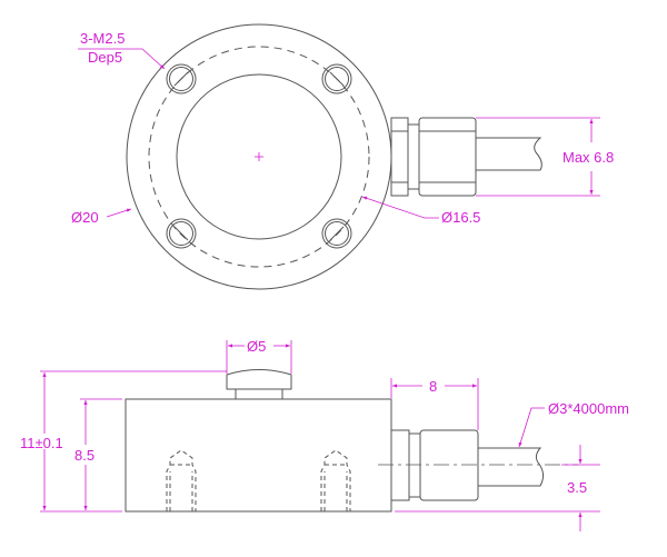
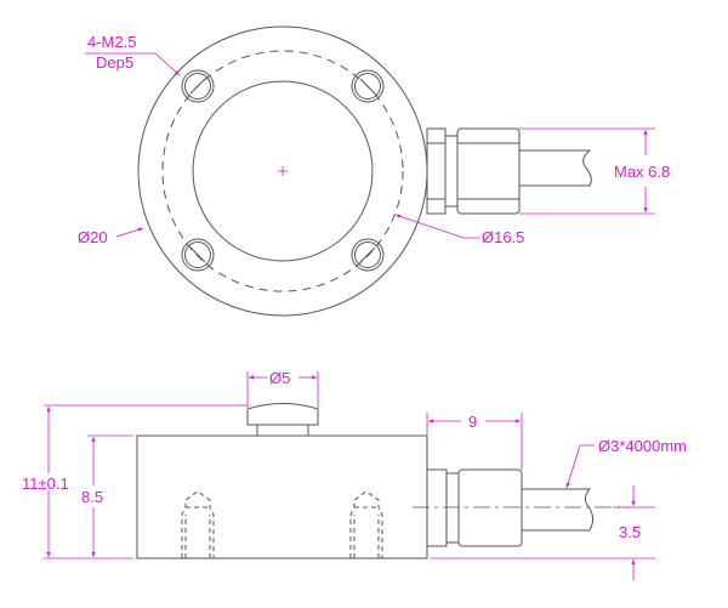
- 3-M2.5
+ 4-M2.5
  Dep5
  Ø20
  Ø16.5
  Max 6.8
  Ø5
  11±0.1
  8.5
- 8
+ 9
  Ø3*4000mm
  3.5
